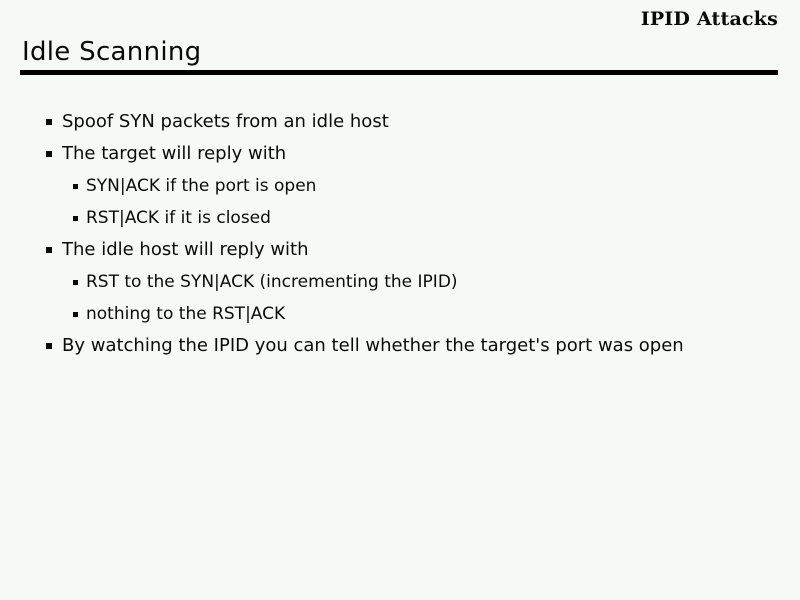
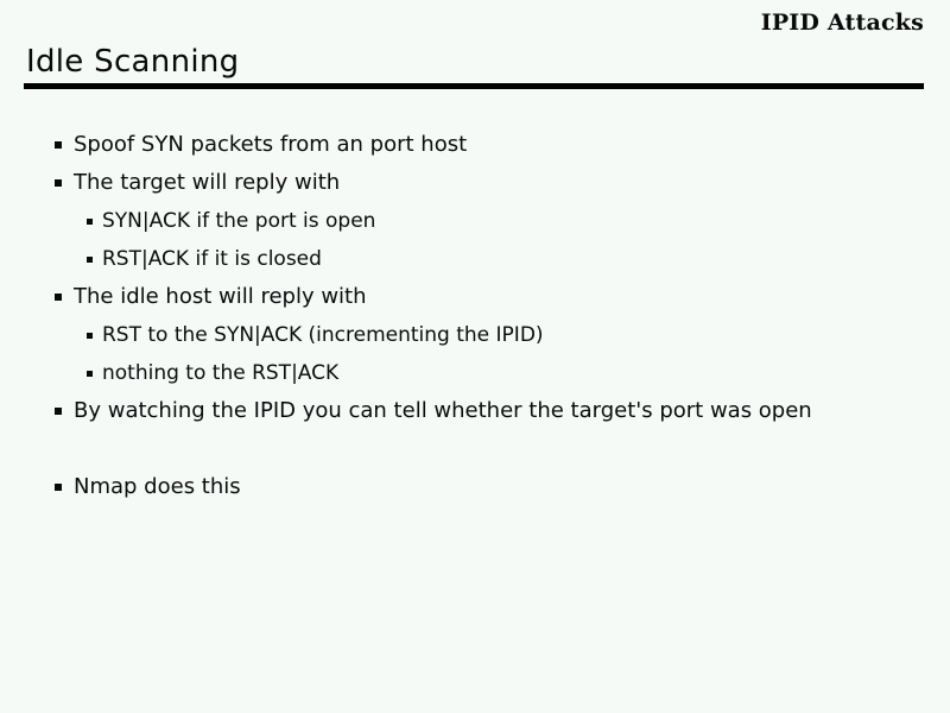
  IPID Attacks
  Idle Scanning
- Spoof SYN packets from an idle host
+ Spoof SYN packets from an port host
  The target will reply with
  SYN|ACK if the port is open
  RST|ACK if it is closed
  The idle host will reply with
  RST to the SYN|ACK (incrementing the IPID)
  nothing to the RST|ACK
  By watching the IPID you can tell whether the target's port was open
+ Nmap does this
